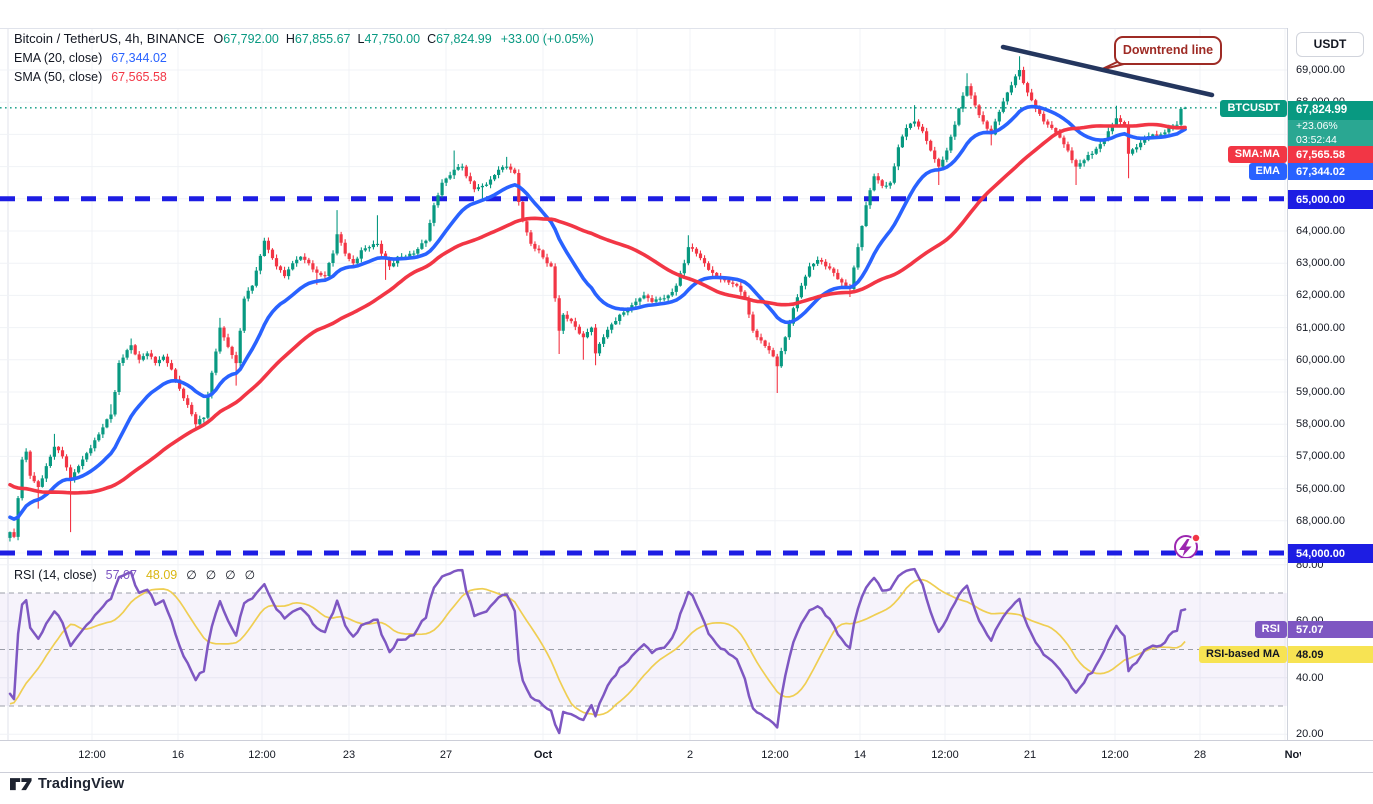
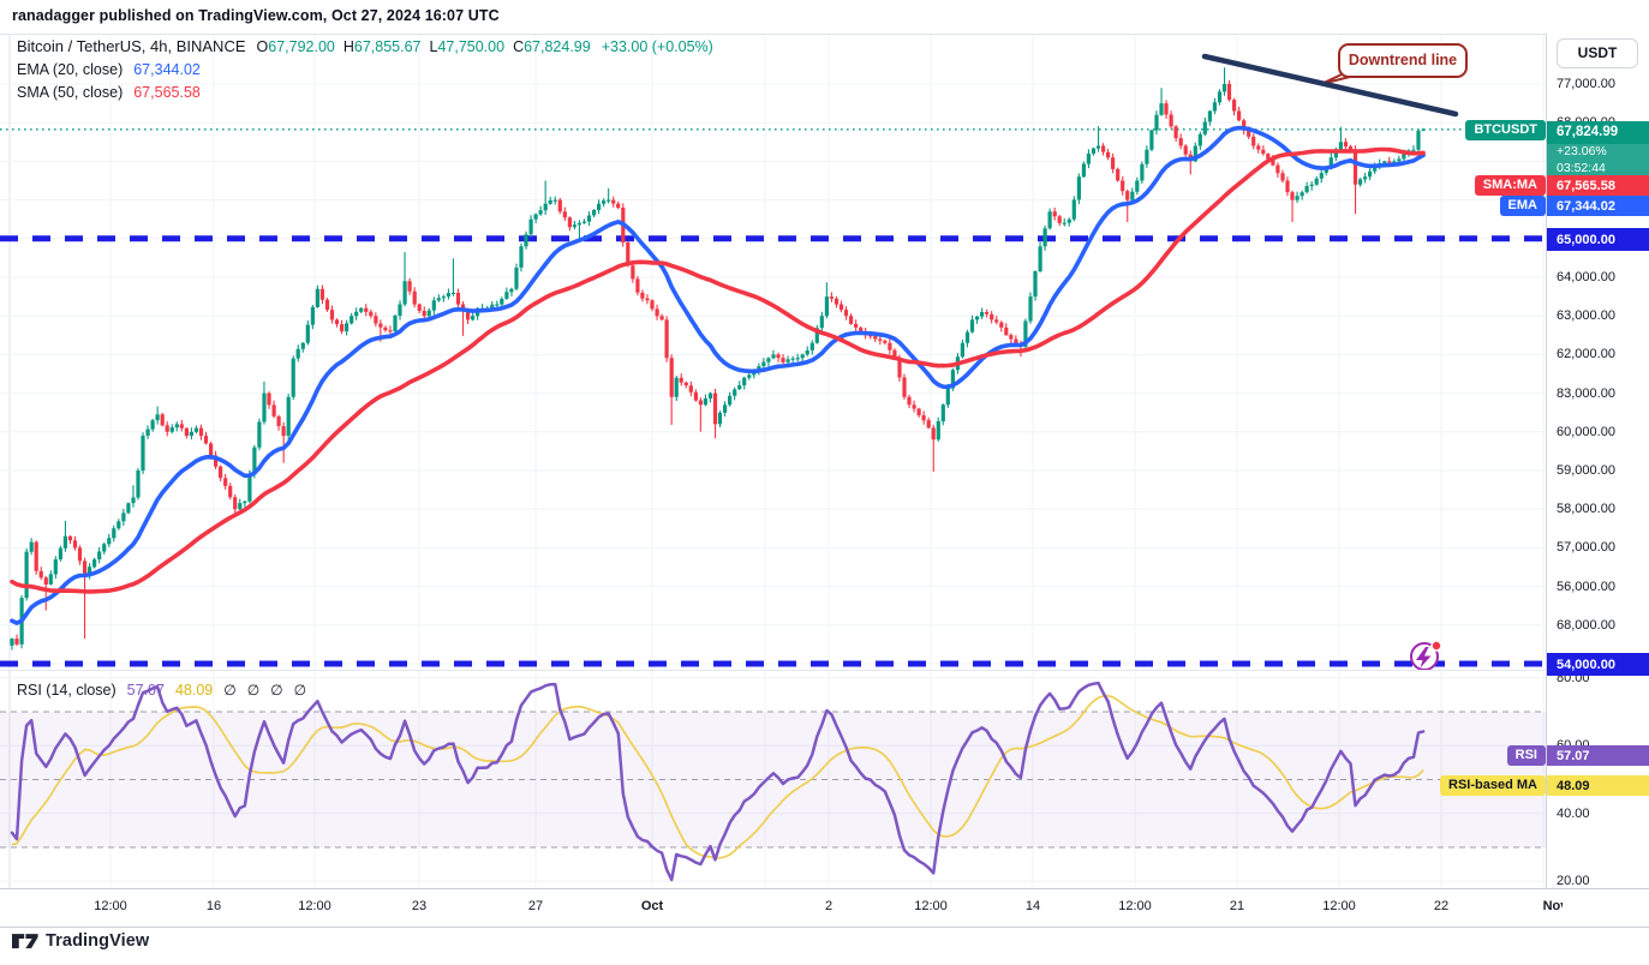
+ ranadagger published on TradingView.com, Oct 27, 2024 16:07 UTC
  Bitcoin / TetherUS, 4h, BINANCE
  O
  67,792.00
  H
  67,855.67
  L
  47,750.00
  C
  67,824.99
  +33.00 (+0.05%)
  EMA (20, close)
  67,344.02
  SMA (50, close)
  67,565.58
  RSI (14, close)
  57.07
  48.09
  ∅
  ∅
  ∅
  ∅
  Downtrend line
  USDT
- 69,000.00
+ 77,000.00
  64,000.00
  63,000.00
  62,000.00
- 61,000.00
+ 83,000.00
  60,000.00
  59,000.00
  58,000.00
  57,000.00
  56,000.00
  68,000.00
  80.00
  40.00
  20.00
  67,824.99
  +23.06%
  03:52:44
  67,565.58
  67,344.02
  65,000.00
  54,000.00
  57.07
  48.09
  BTCUSDT
  SMA:MA
  EMA
  RSI
  RSI-based MA
  12:00
  16
  12:00
  23
  27
  Oct
  2
  12:00
  14
  12:00
  21
  12:00
- 28
+ 22
  TradingView
